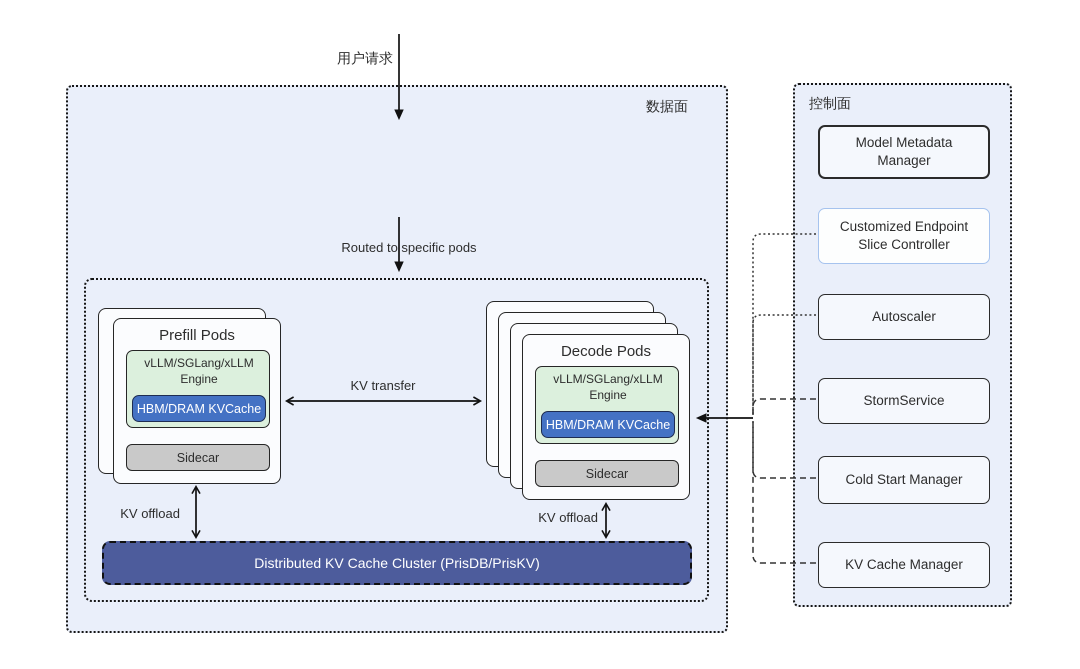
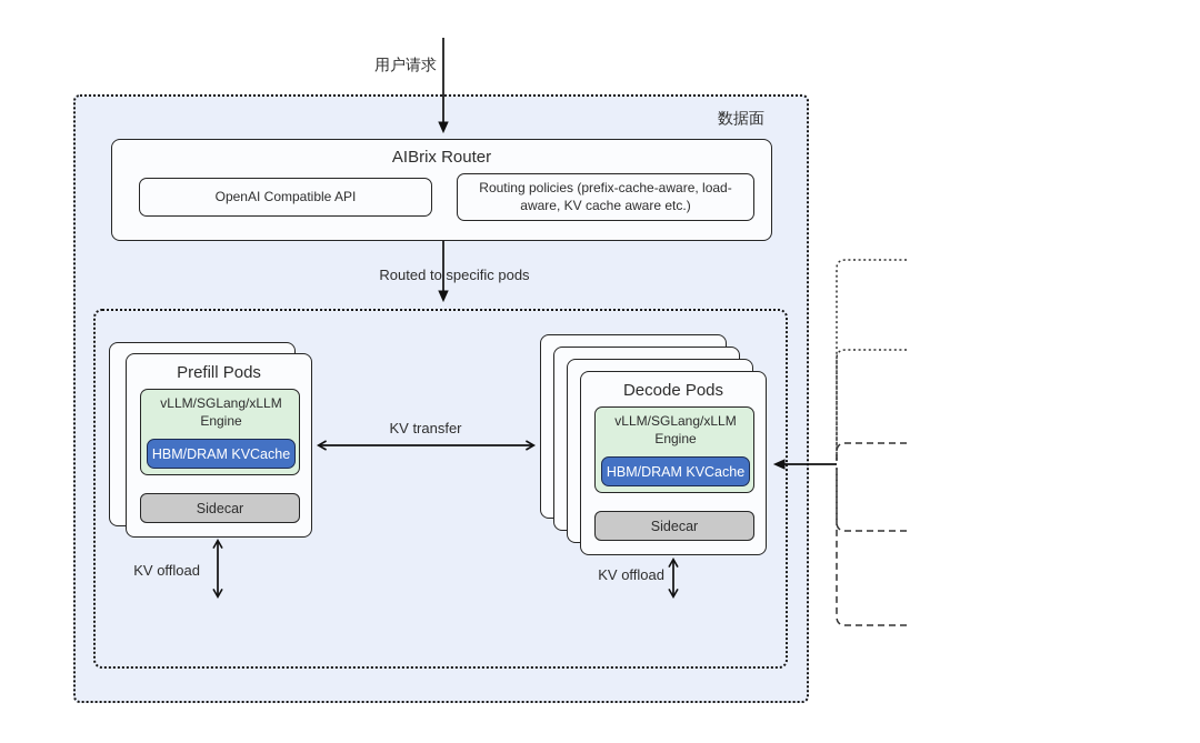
  数据面
+ AIBrix Router
+ OpenAI Compatible API
+ Routing policies (prefix-cache-aware, load-aware, KV cache aware etc.)
  Prefill Pods
  vLLM/SGLang/xLLM Engine
  HBM/DRAM KVCache
  Sidecar
  Decode Pods
  vLLM/SGLang/xLLM Engine
  HBM/DRAM KVCache
  Sidecar
- Distributed KV Cache Cluster (PrisDB/PrisKV)
- 控制面
- Model Metadata Manager
- Customized Endpoint Slice Controller
- Autoscaler
- StormService
- Cold Start Manager
- KV Cache Manager
  用户请求
  Routed to specific pods
  KV transfer
  KV offload
  KV offload
